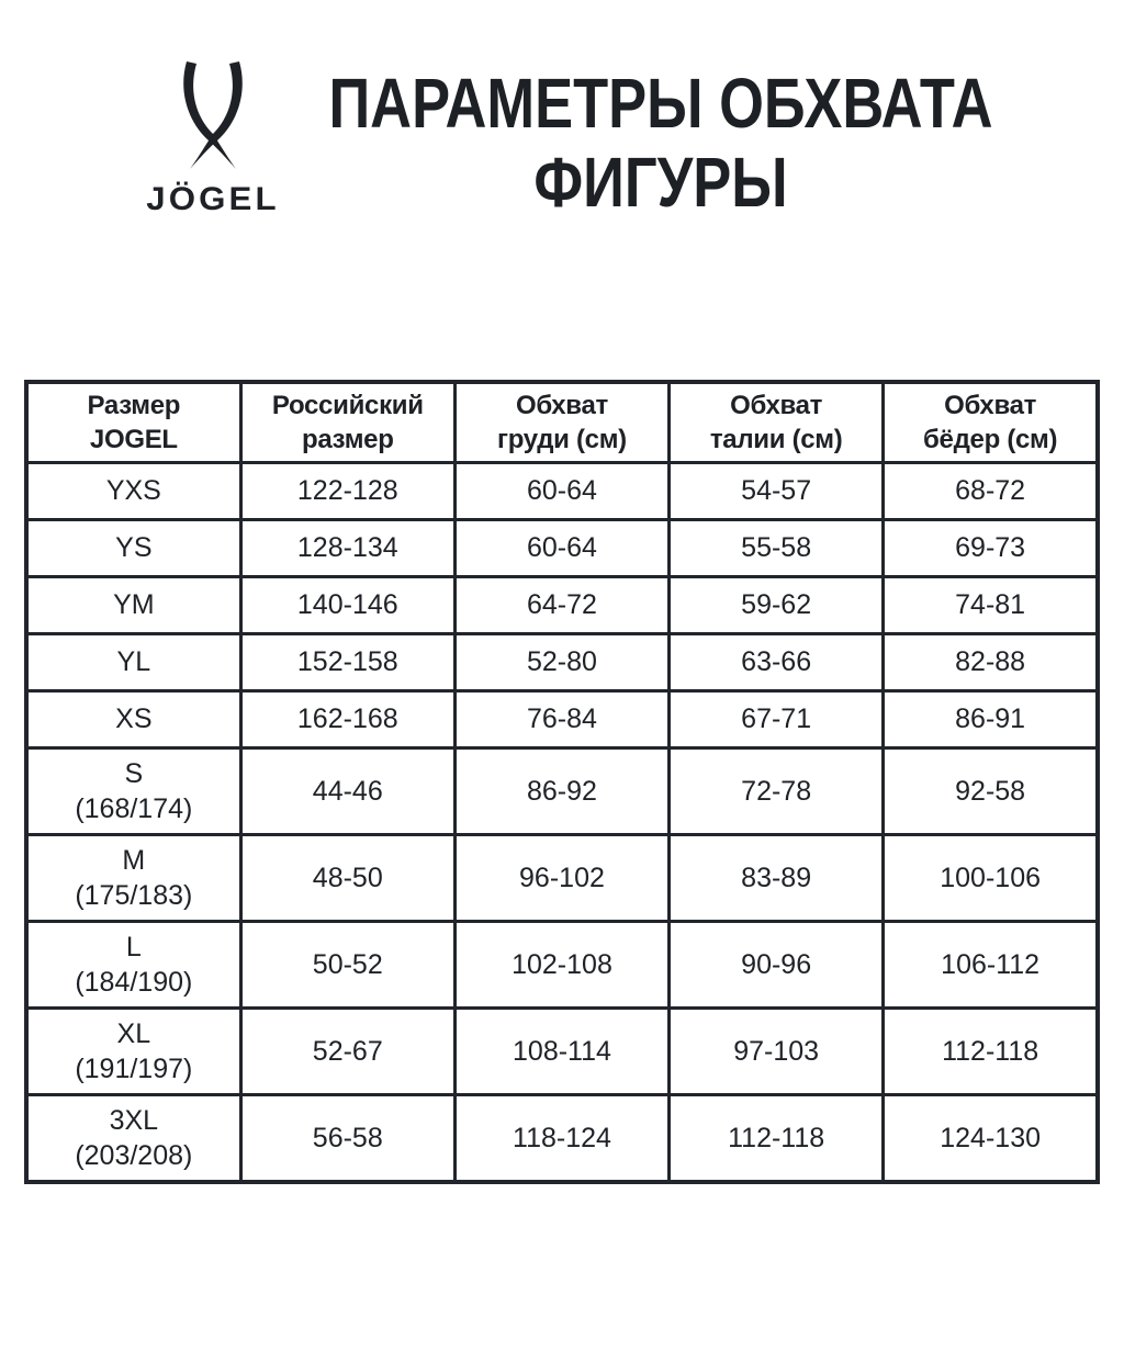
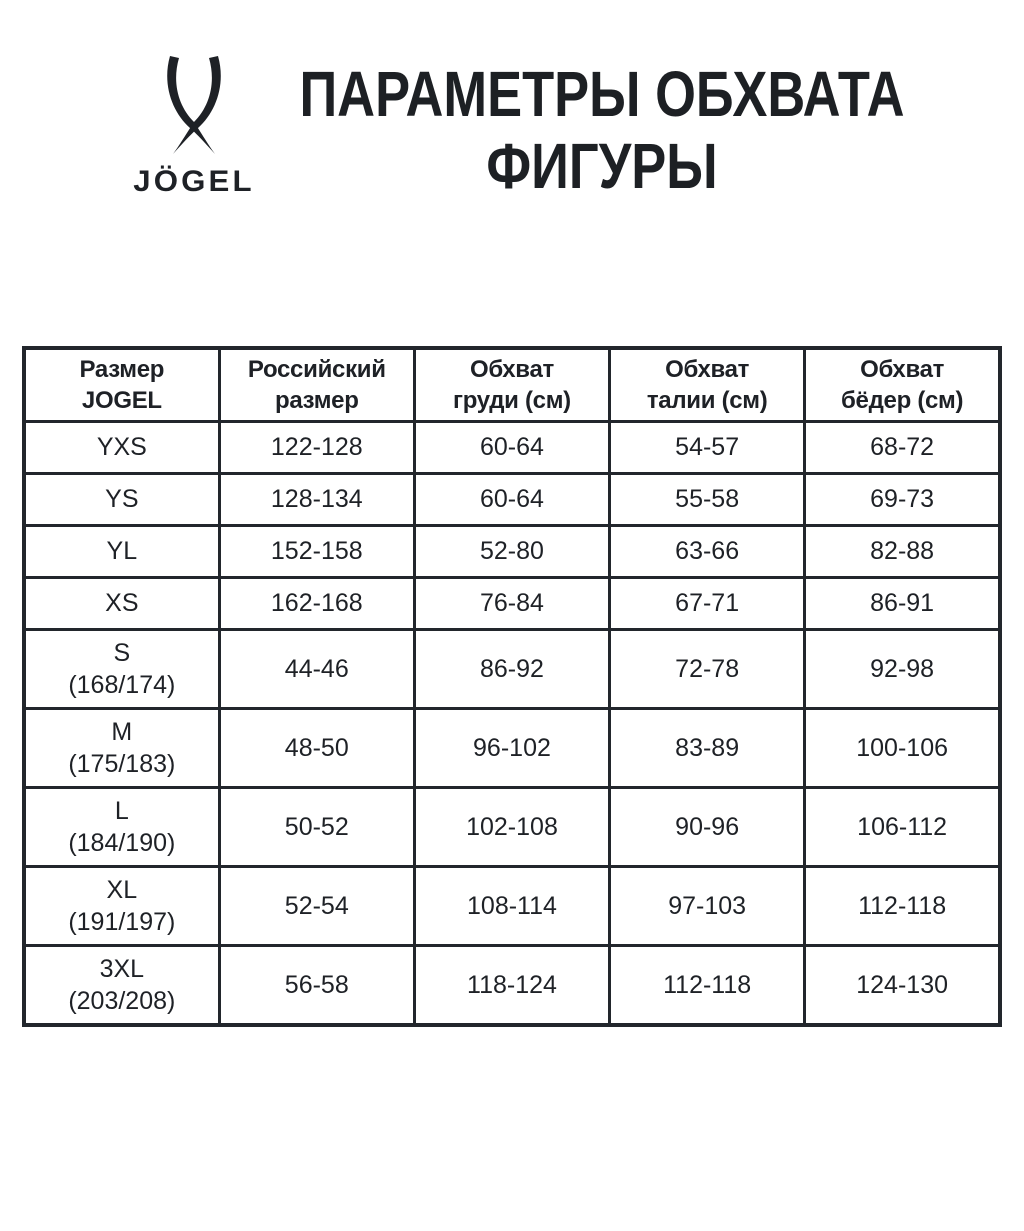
  JÖGEL
  ПАРАМЕТРЫ ОБХВАТА
  ФИГУРЫ
  Размер JOGEL	Российский размер	Обхват груди (см)	Обхват талии (см)	Обхват бёдер (см)
  YXS	122-128	60-64	54-57	68-72
  YS	128-134	60-64	55-58	69-73
- YM	140-146	64-72	59-62	74-81
  YL	152-158	52-80	63-66	82-88
  XS	162-168	76-84	67-71	86-91
- S (168/174)	44-46	86-92	72-78	92-58
+ S (168/174)	44-46	86-92	72-78	92-98
  M (175/183)	48-50	96-102	83-89	100-106
  L (184/190)	50-52	102-108	90-96	106-112
- XL (191/197)	52-67	108-114	97-103	112-118
+ XL (191/197)	52-54	108-114	97-103	112-118
  3XL (203/208)	56-58	118-124	112-118	124-130
